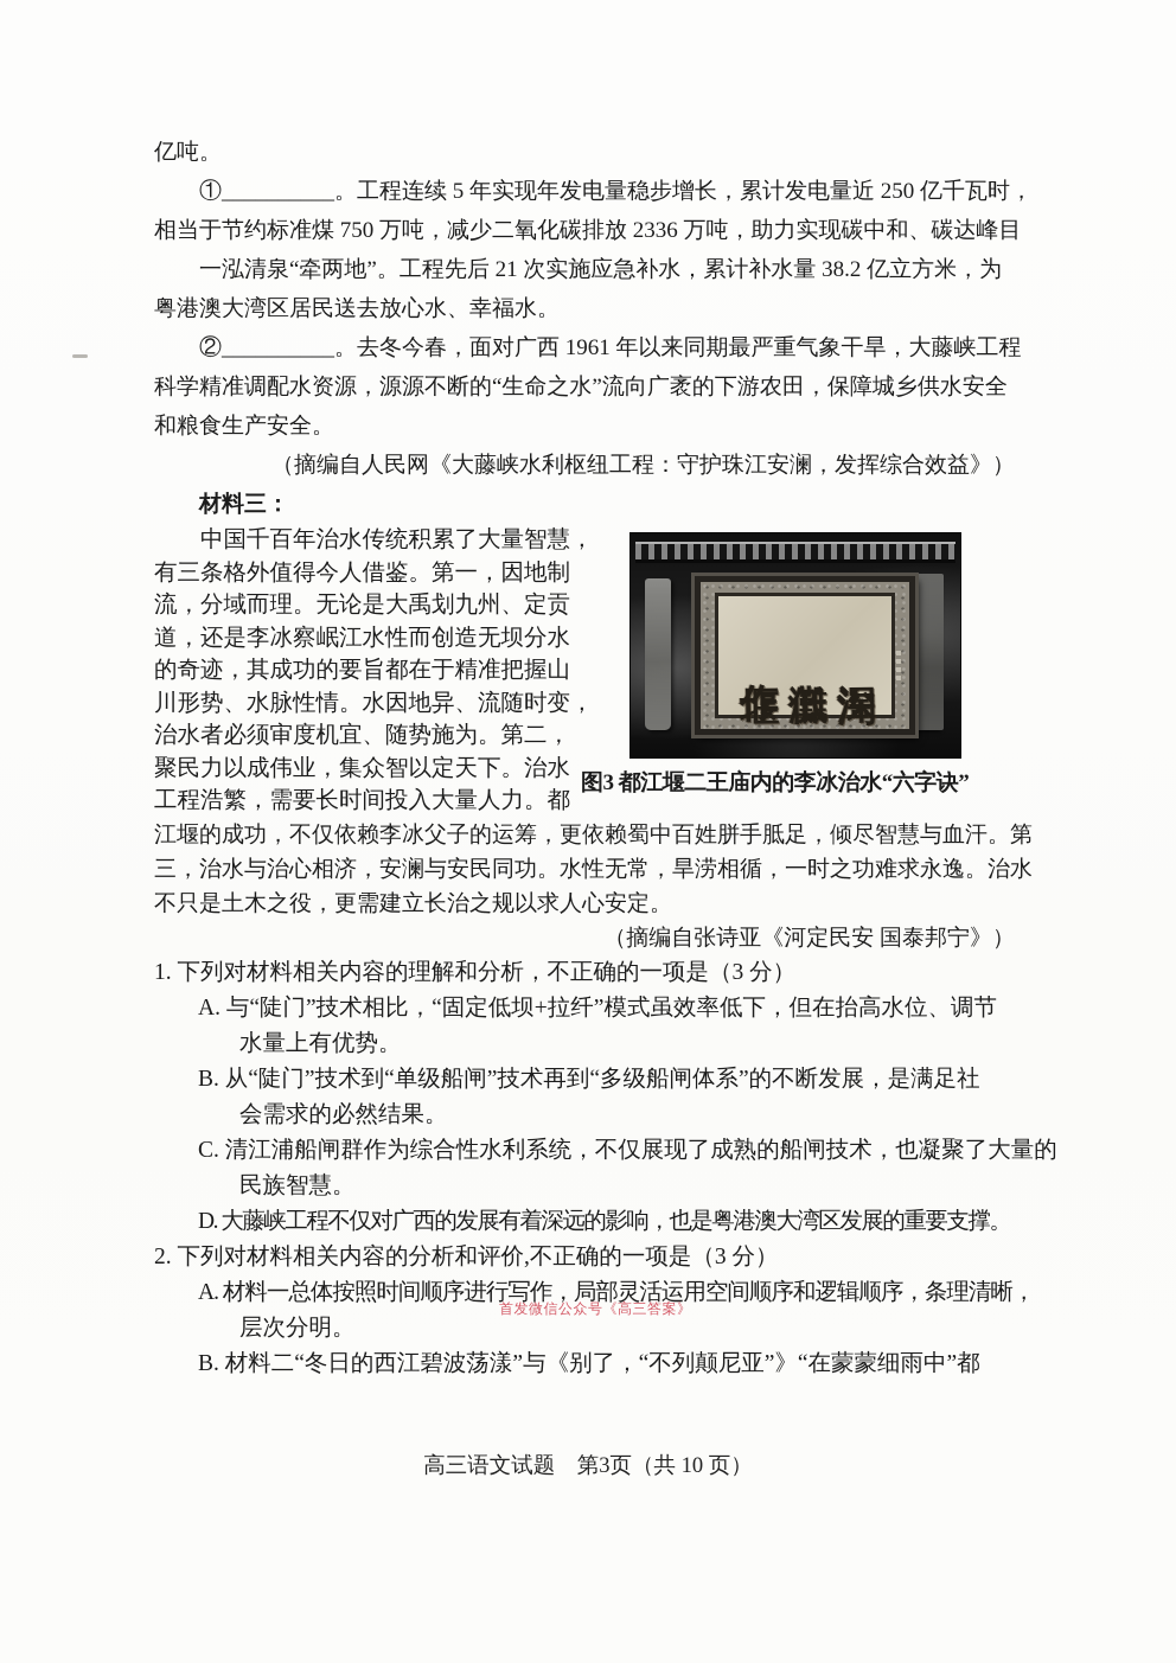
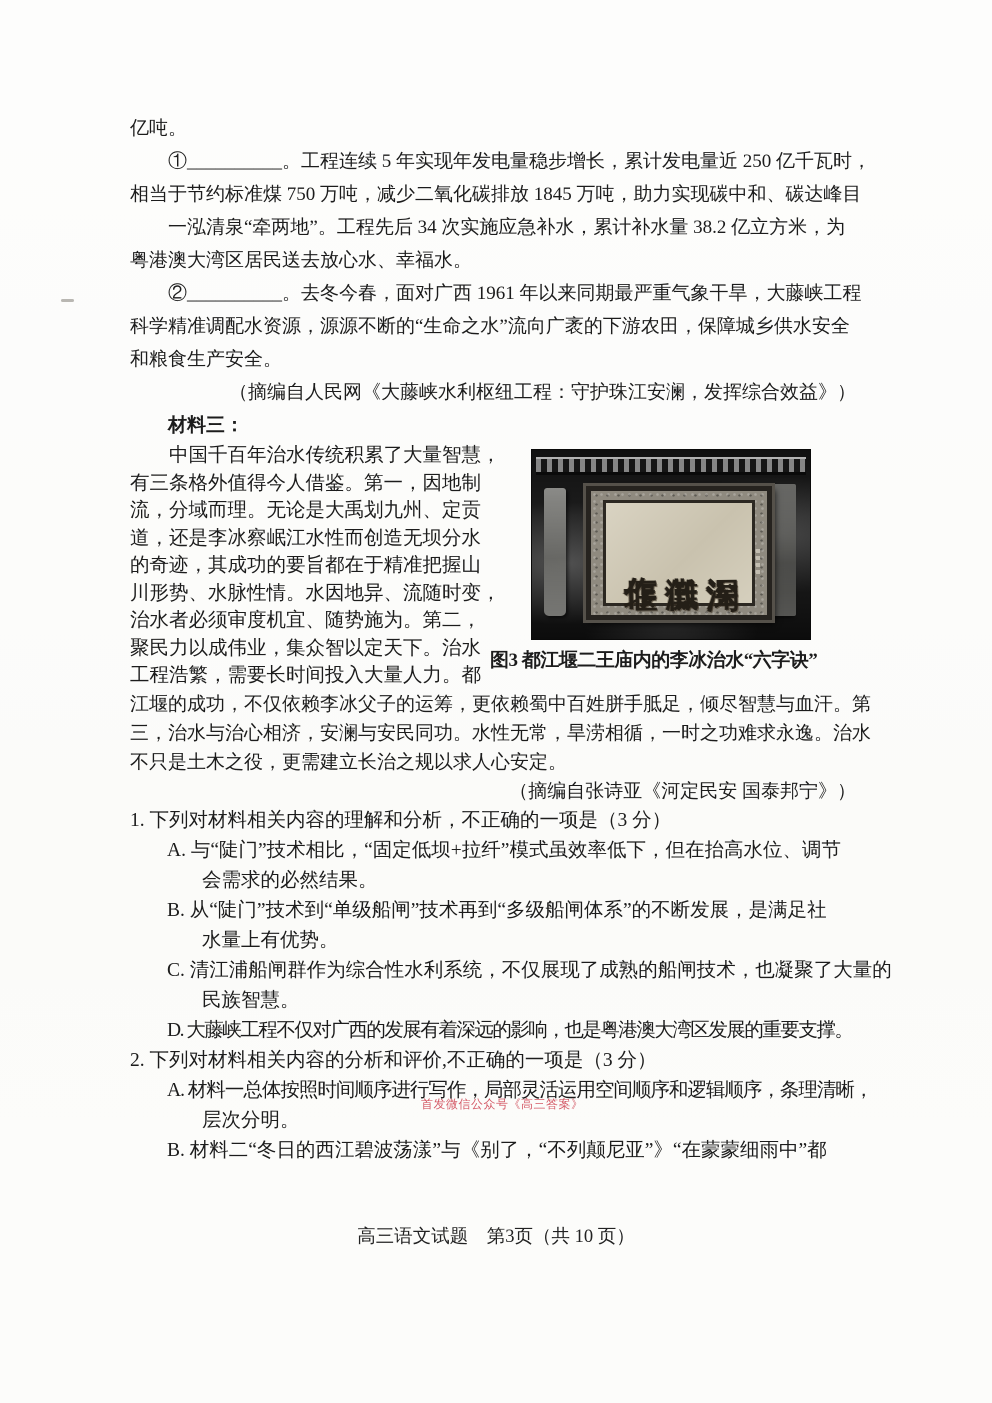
  亿吨。
  ①__________。工程连续 5 年实现年发电量稳步增长，累计发电量近 250 亿千瓦时，
- 相当于节约标准煤 750 万吨，减少二氧化碳排放 2336 万吨，助力实现碳中和、碳达峰目
+ 相当于节约标准煤 750 万吨，减少二氧化碳排放 1845 万吨，助力实现碳中和、碳达峰目
- 一泓清泉“牵两地”。工程先后 21 次实施应急补水，累计补水量 38.2 亿立方米，为
+ 一泓清泉“牵两地”。工程先后 34 次实施应急补水，累计补水量 38.2 亿立方米，为
  粤港澳大湾区居民送去放心水、幸福水。
  ②__________。去冬今春，面对广西 1961 年以来同期最严重气象干旱，大藤峡工程
  科学精准调配水资源，源源不断的“生命之水”流向广袤的下游农田，保障城乡供水安全
  和粮食生产安全。
  （摘编自人民网《大藤峡水利枢纽工程：守护珠江安澜，发挥综合效益》）
  材料三：
  图3 都江堰二王庙内的李冰治水“六字诀”
  中国千百年治水传统积累了大量智慧，
  有三条格外值得今人借鉴。第一，因地制
  流，分域而理。无论是大禹划九州、定贡
  道，还是李冰察岷江水性而创造无坝分水
  的奇迹，其成功的要旨都在于精准把握山
  川形势、水脉性情。水因地异、流随时变，
  治水者必须审度机宜、随势施为。第二，
  聚民力以成伟业，集众智以定天下。治水
  工程浩繁，需要长时间投入大量人力。都
  江堰的成功，不仅依赖李冰父子的运筹，更依赖蜀中百姓胼手胝足，倾尽智慧与血汗。第
  三，治水与治心相济，安澜与安民同功。水性无常，旱涝相循，一时之功难求永逸。治水
  不只是土木之役，更需建立长治之规以求人心安定。
  （摘编自张诗亚《河定民安 国泰邦宁》）
  1. 下列对材料相关内容的理解和分析，不正确的一项是（3 分）
  A. 与“陡门”技术相比，“固定低坝+拉纤”模式虽效率低下，但在抬高水位、调节
- 水量上有优势。
+ 会需求的必然结果。
  B. 从“陡门”技术到“单级船闸”技术再到“多级船闸体系”的不断发展，是满足社
- 会需求的必然结果。
+ 水量上有优势。
  C. 清江浦船闸群作为综合性水利系统，不仅展现了成熟的船闸技术，也凝聚了大量的
  民族智慧。
  D. 大藤峡工程不仅对广西的发展有着深远的影响，也是粤港澳大湾区发展的重要支撑。
  2. 下列对材料相关内容的分析和评价,不正确的一项是（3 分）
  A. 材料一总体按照时间顺序进行写作，局部灵活运用空间顺序和逻辑顺序，条理清晰，
  层次分明。
  B. 材料二“冬日的西江碧波荡漾”与《别了，“不列颠尼亚”》“在蒙蒙细雨中”都
  首发微信公众号《高三答案》
  高三语文试题 第3页（共 10 页）
